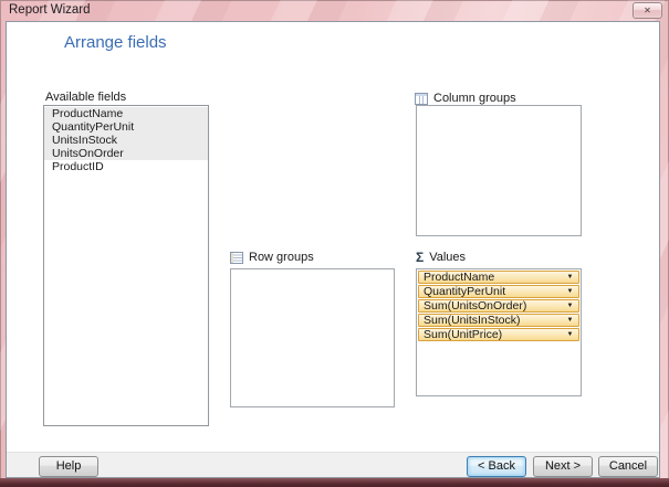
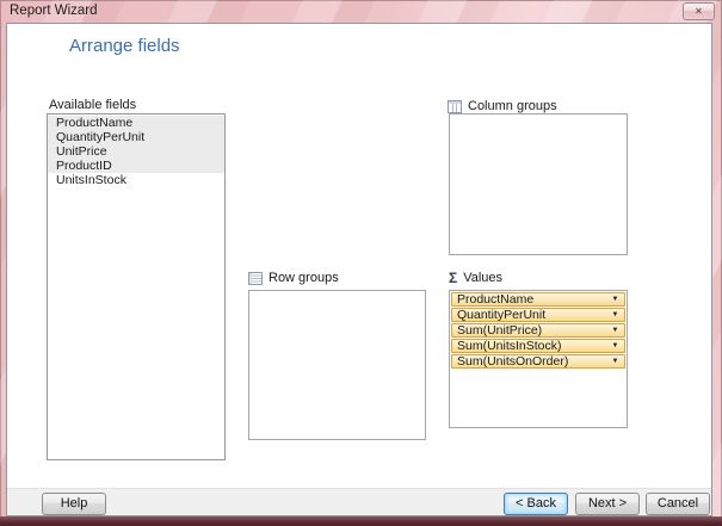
  Report Wizard
  ✕
  Arrange fields
  Available fields
  ProductName
  QuantityPerUnit
+ UnitPrice
- UnitsInStock
+ ProductID
- UnitsOnOrder
- ProductID
+ UnitsInStock
  Column groups
  Row groups
  Σ
  Values
  ProductName
  QuantityPerUnit
- Sum(UnitsOnOrder)
+ Sum(UnitPrice)
  Sum(UnitsInStock)
- Sum(UnitPrice)
+ Sum(UnitsOnOrder)
  Help
  < Back
  Next >
  Cancel
